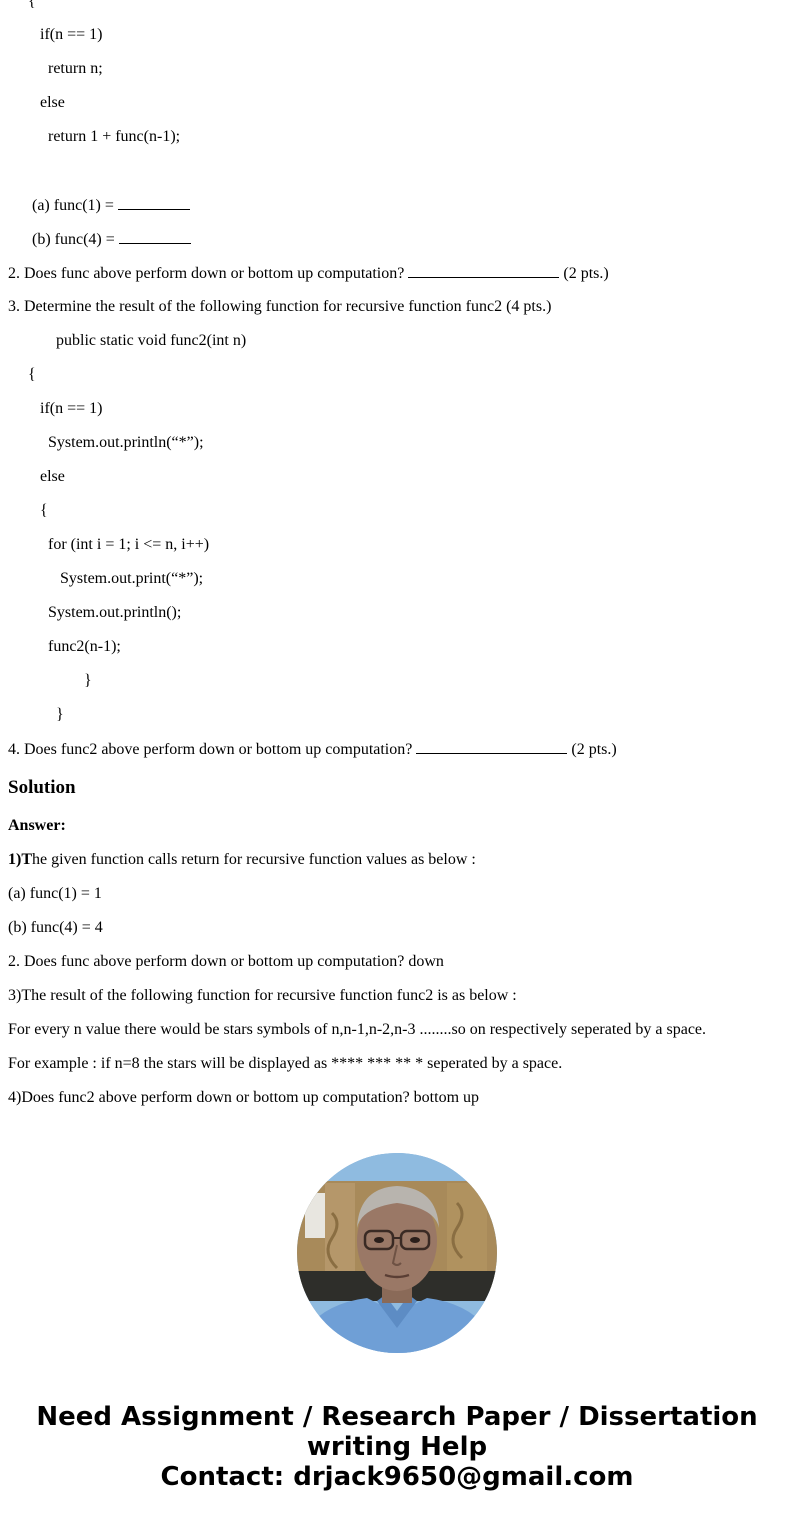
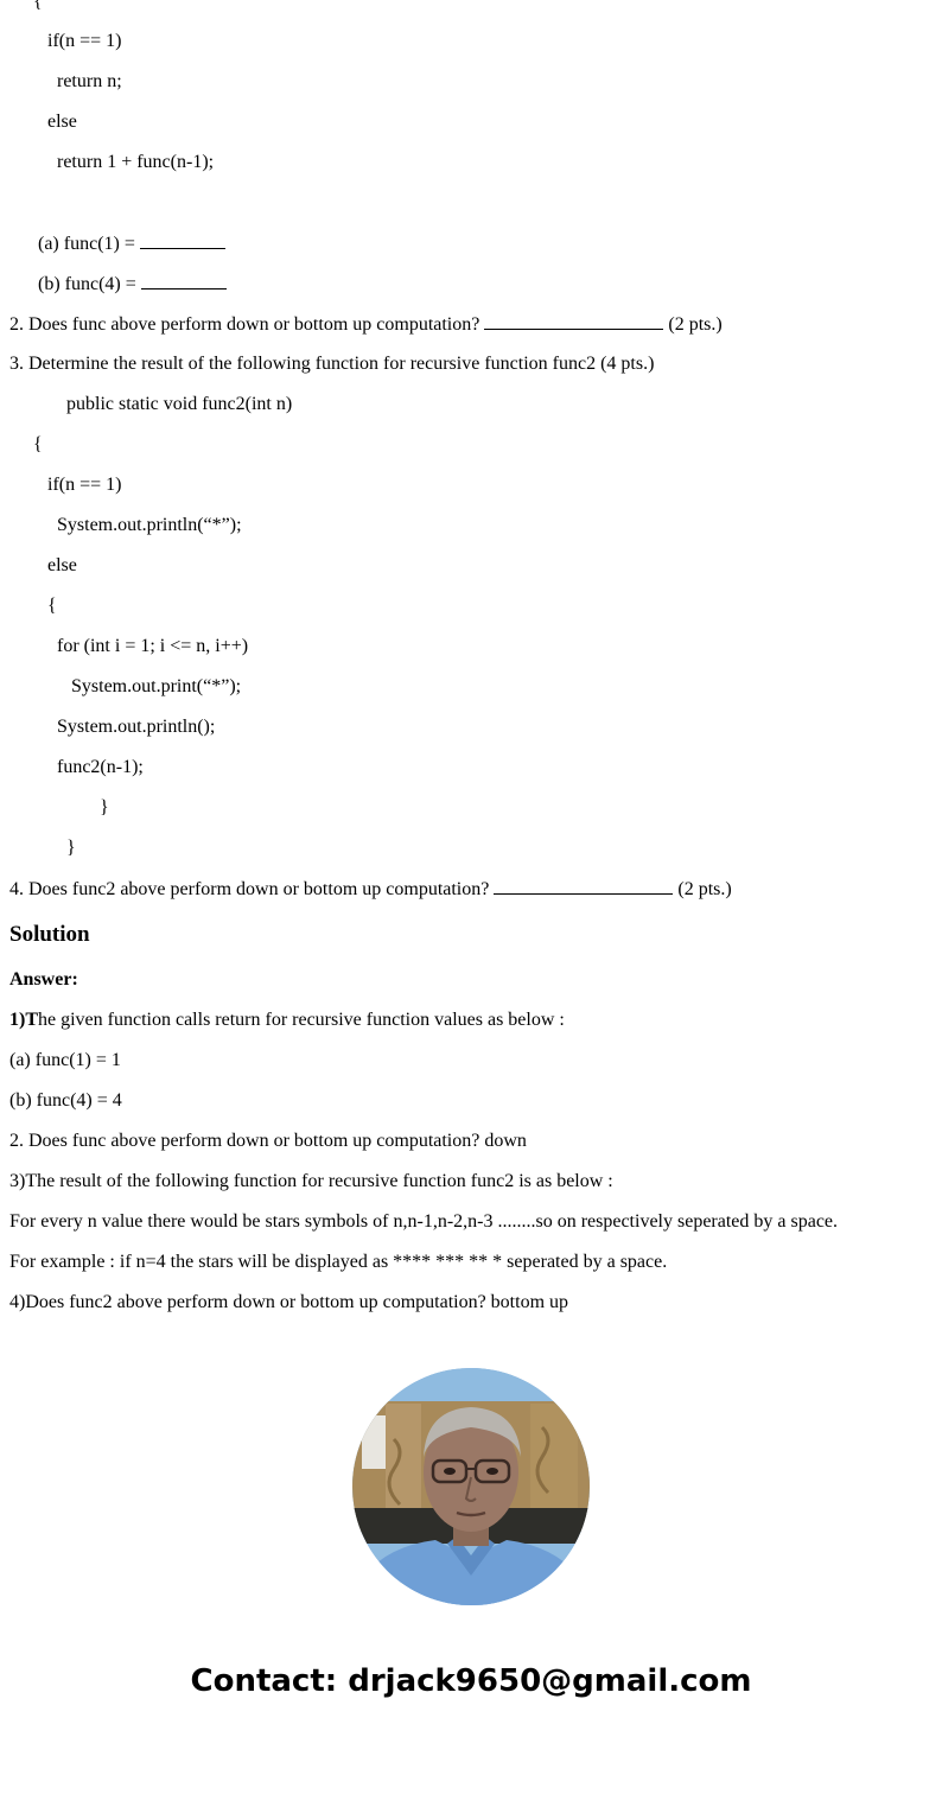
  {
  if(n == 1)
  return n;
  else
  return 1 + func(n-1);
  (a) func(1) =
  (b) func(4) =
  2. Does func above perform down or bottom up computation? (2 pts.)
  3. Determine the result of the following function for recursive function func2 (4 pts.)
  public static void func2(int n)
  {
  if(n == 1)
  System.out.println(“*”);
  else
  {
  for (int i = 1; i <= n, i++)
  System.out.print(“*”);
  System.out.println();
  func2(n-1);
  }
  }
  4. Does func2 above perform down or bottom up computation? (2 pts.)
  Solution
  Answer:
  1)The given function calls return for recursive function values as below :
  (a) func(1) = 1
  (b) func(4) = 4
  2. Does func above perform down or bottom up computation? down
  3)The result of the following function for recursive function func2 is as below :
  For every n value there would be stars symbols of n,n-1,n-2,n-3 ........so on respectively seperated by a space.
- For example : if n=8 the stars will be displayed as **** *** ** * seperated by a space.
+ For example : if n=4 the stars will be displayed as **** *** ** * seperated by a space.
  4)Does func2 above perform down or bottom up computation? bottom up
- Need Assignment / Research Paper / Dissertation
- writing Help
  Contact: drjack9650@gmail.com
